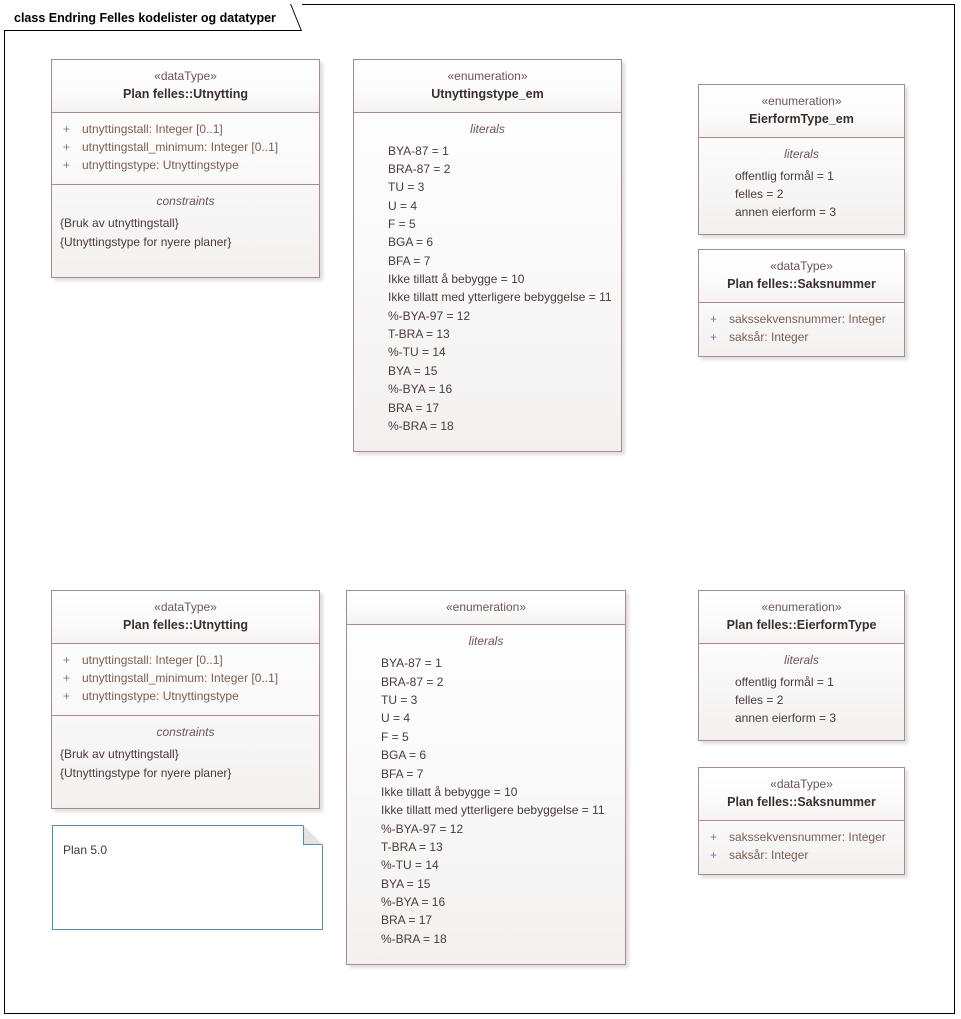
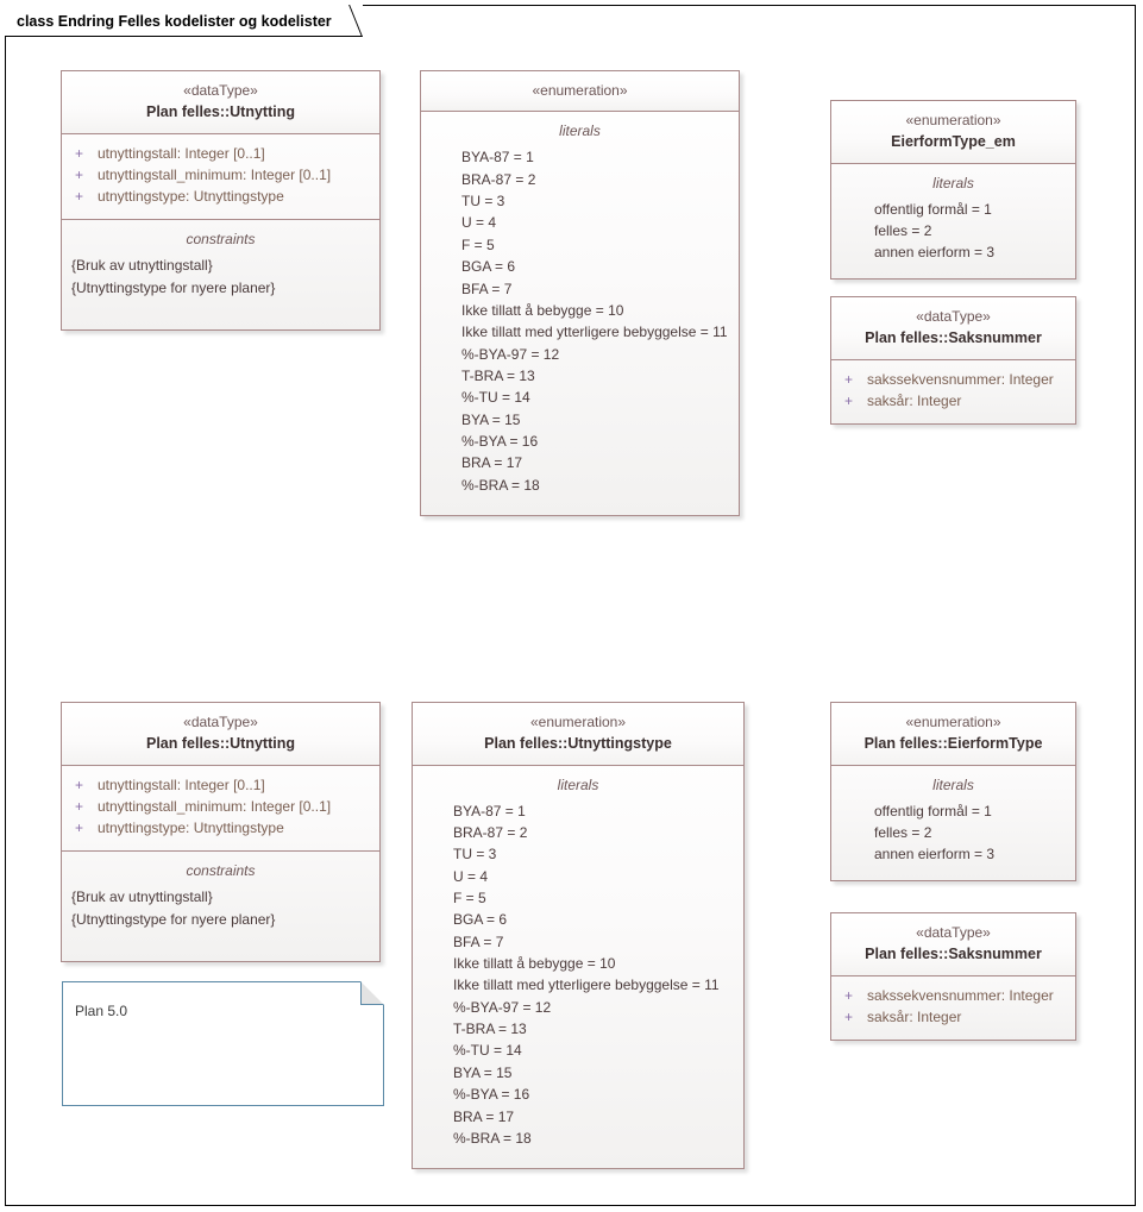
- class Endring Felles kodelister og datatyper
+ class Endring Felles kodelister og kodelister
  «dataType»
  Plan felles::Utnytting
  +
  utnyttingstall: Integer [0..1]
  +
  utnyttingstall_minimum: Integer [0..1]
  +
  utnyttingstype: Utnyttingstype
  constraints
  {Bruk av utnyttingstall}
  {Utnyttingstype for nyere planer}
  «enumeration»
- Utnyttingstype_em
  literals
  BYA-87 = 1
  BRA-87 = 2
  TU = 3
  U = 4
  F = 5
  BGA = 6
  BFA = 7
  Ikke tillatt å bebygge = 10
  Ikke tillatt med ytterligere bebyggelse = 11
  %-BYA-97 = 12
  T-BRA = 13
  %-TU = 14
  BYA = 15
  %-BYA = 16
  BRA = 17
  %-BRA = 18
  «enumeration»
  EierformType_em
  literals
  offentlig formål = 1
  felles = 2
  annen eierform = 3
  «dataType»
  Plan felles::Saksnummer
  +
  sakssekvensnummer: Integer
  +
  saksår: Integer
  «dataType»
  Plan felles::Utnytting
  +
  utnyttingstall: Integer [0..1]
  +
  utnyttingstall_minimum: Integer [0..1]
  +
  utnyttingstype: Utnyttingstype
  constraints
  {Bruk av utnyttingstall}
  {Utnyttingstype for nyere planer}
  Plan 5.0
  «enumeration»
+ Plan felles::Utnyttingstype
  literals
  BYA-87 = 1
  BRA-87 = 2
  TU = 3
  U = 4
  F = 5
  BGA = 6
  BFA = 7
  Ikke tillatt å bebygge = 10
  Ikke tillatt med ytterligere bebyggelse = 11
  %-BYA-97 = 12
  T-BRA = 13
  %-TU = 14
  BYA = 15
  %-BYA = 16
  BRA = 17
  %-BRA = 18
  «enumeration»
  Plan felles::EierformType
  literals
  offentlig formål = 1
  felles = 2
  annen eierform = 3
  «dataType»
  Plan felles::Saksnummer
  +
  sakssekvensnummer: Integer
  +
  saksår: Integer
